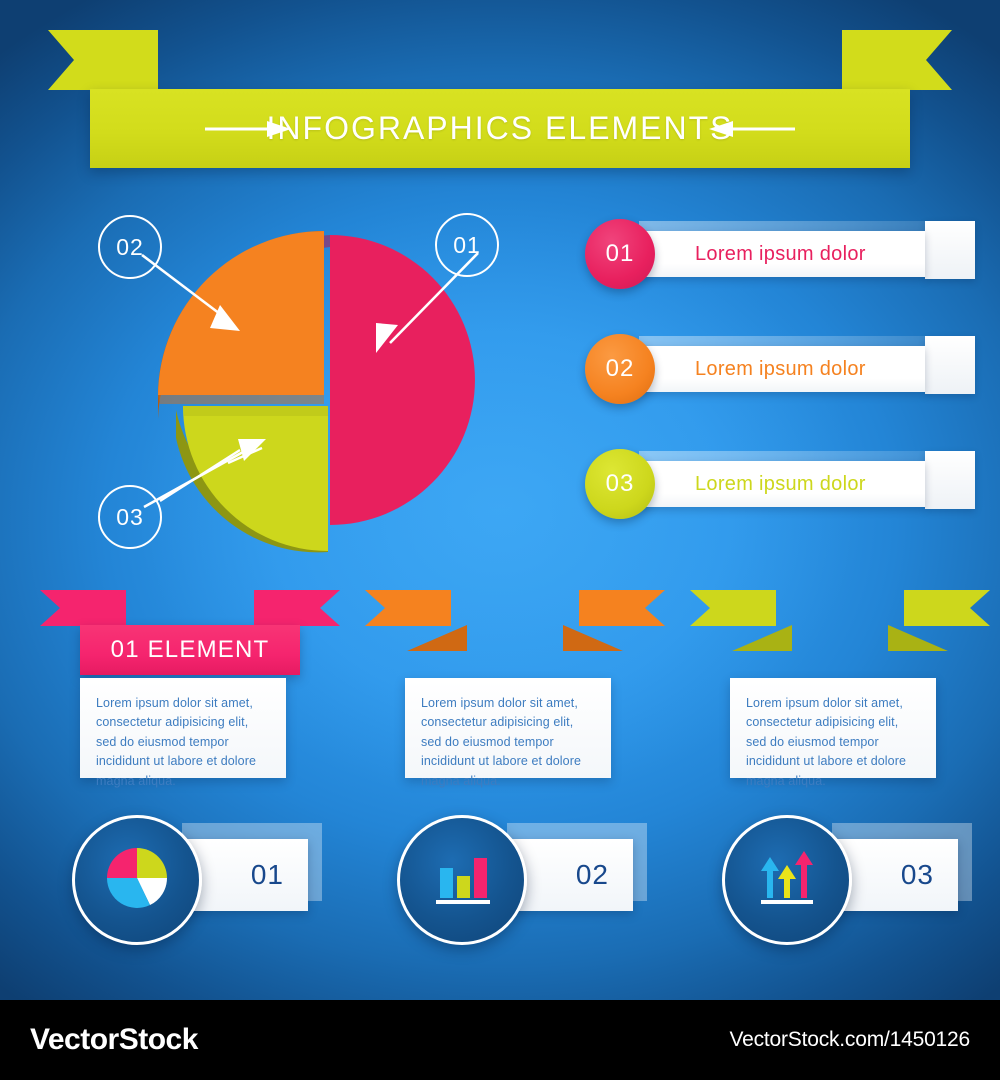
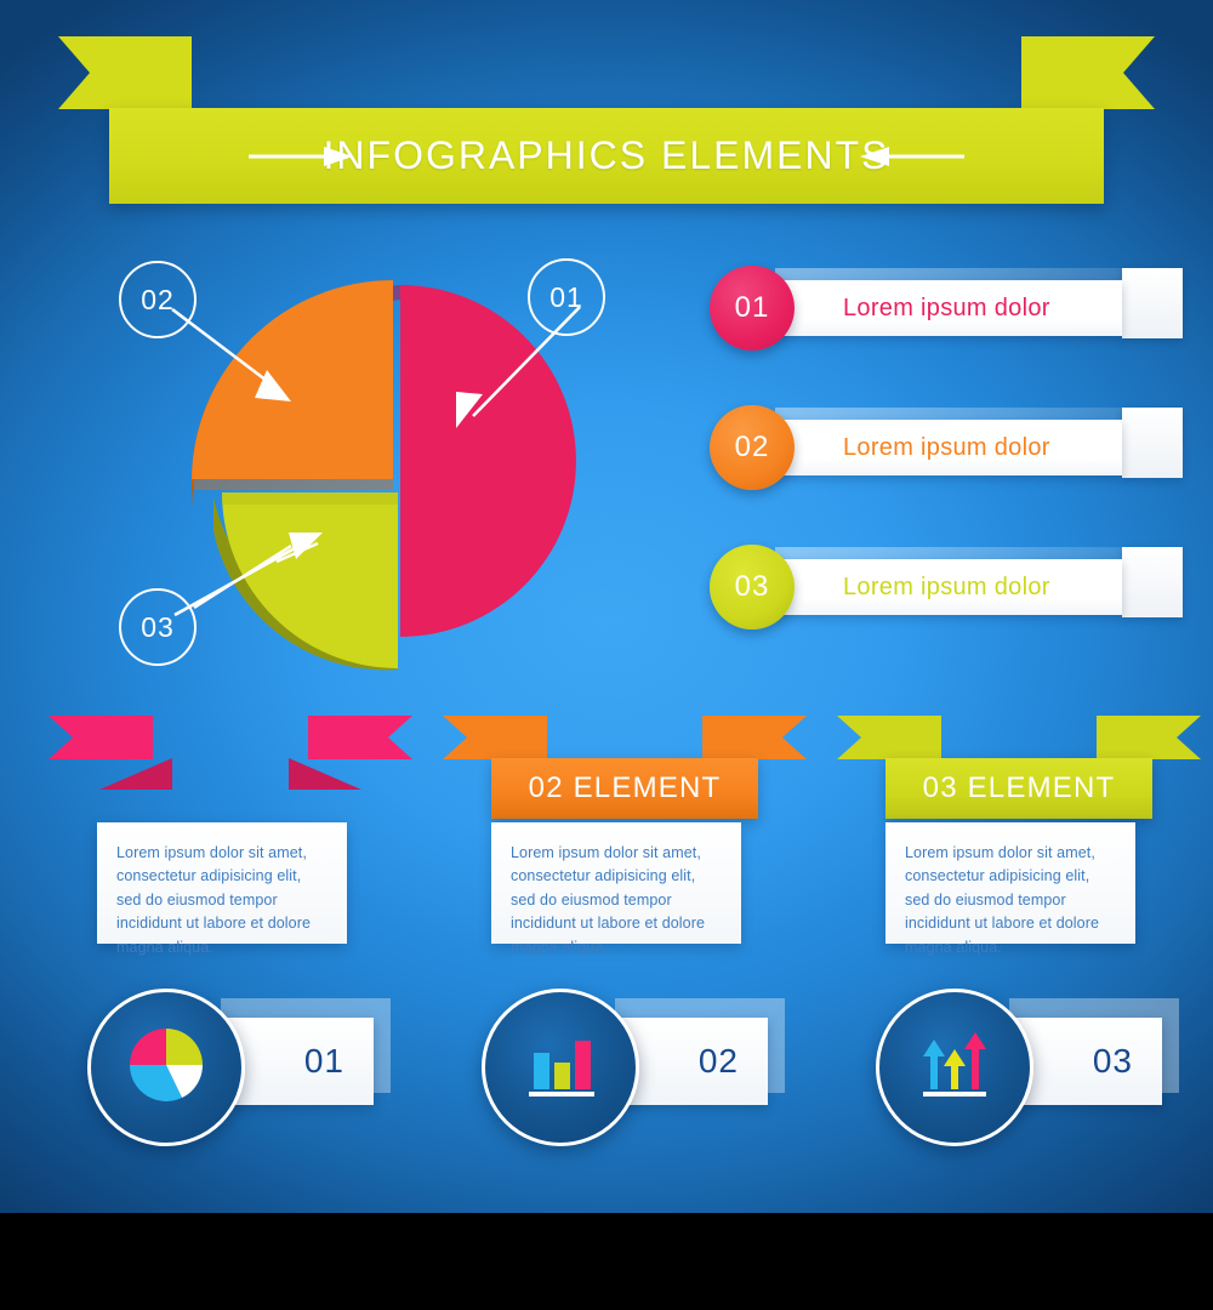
  NFOGRAPHICS ELEMENT
  02
  01
  03
  Lorem ipsum dolor
  01
  Lorem ipsum dolor
  02
  Lorem ipsum dolor
  03
- 01 ELEMENT
  Lorem ipsum dolor sit amet, consectetur adipisicing elit, sed do eiusmod tempor incididunt ut labore et dolore magna aliqua.
+ 02 ELEMENT
  Lorem ipsum dolor sit amet, consectetur adipisicing elit, sed do eiusmod tempor incididunt ut labore et dolore magna aliqua.
+ 03 ELEMENT
  Lorem ipsum dolor sit amet, consectetur adipisicing elit, sed do eiusmod tempor incididunt ut labore et dolore magna aliqua.
  01
  02
  03
- VectorStock
- VectorStock.com/1450126
